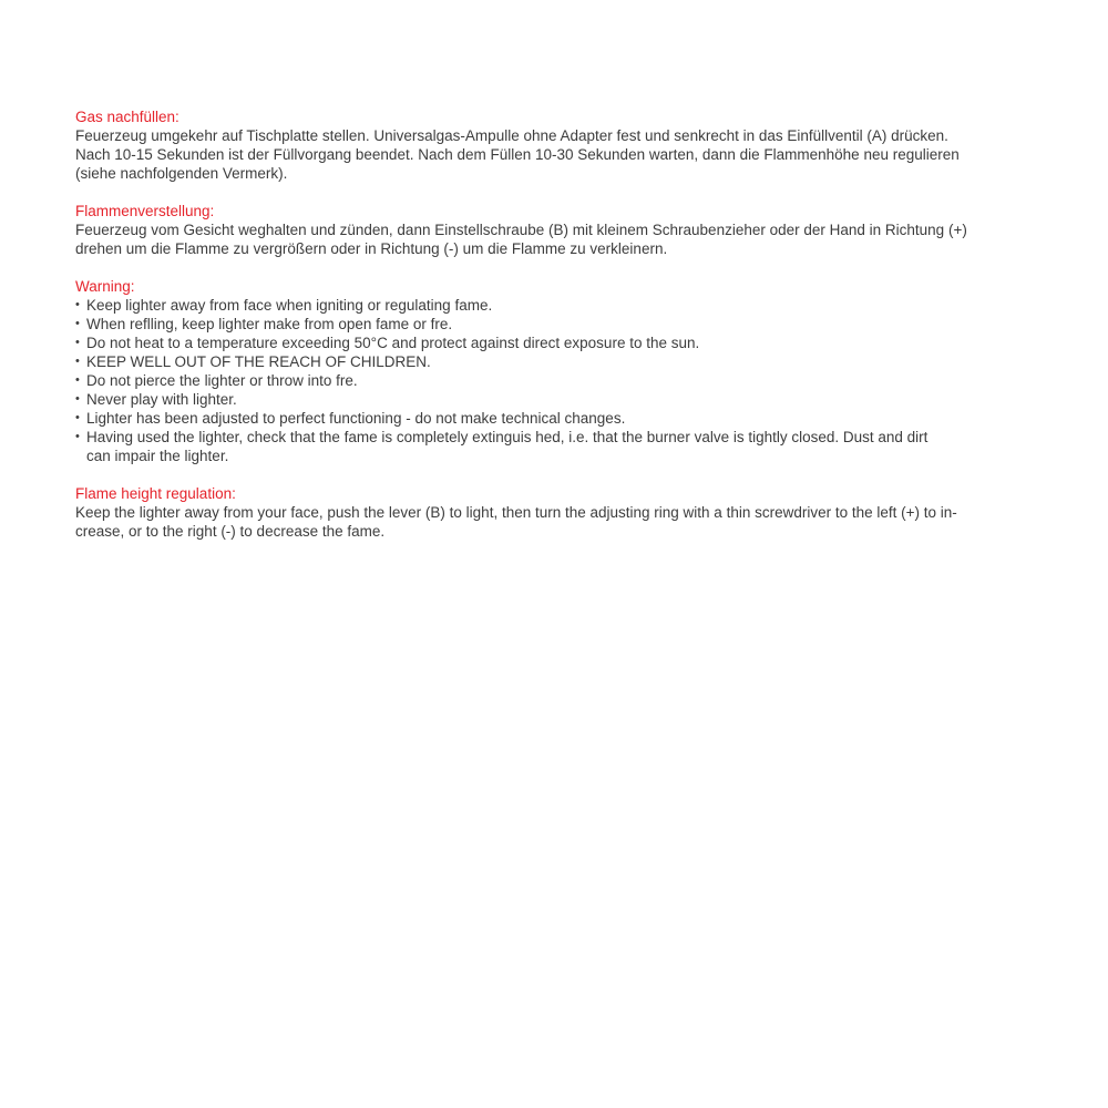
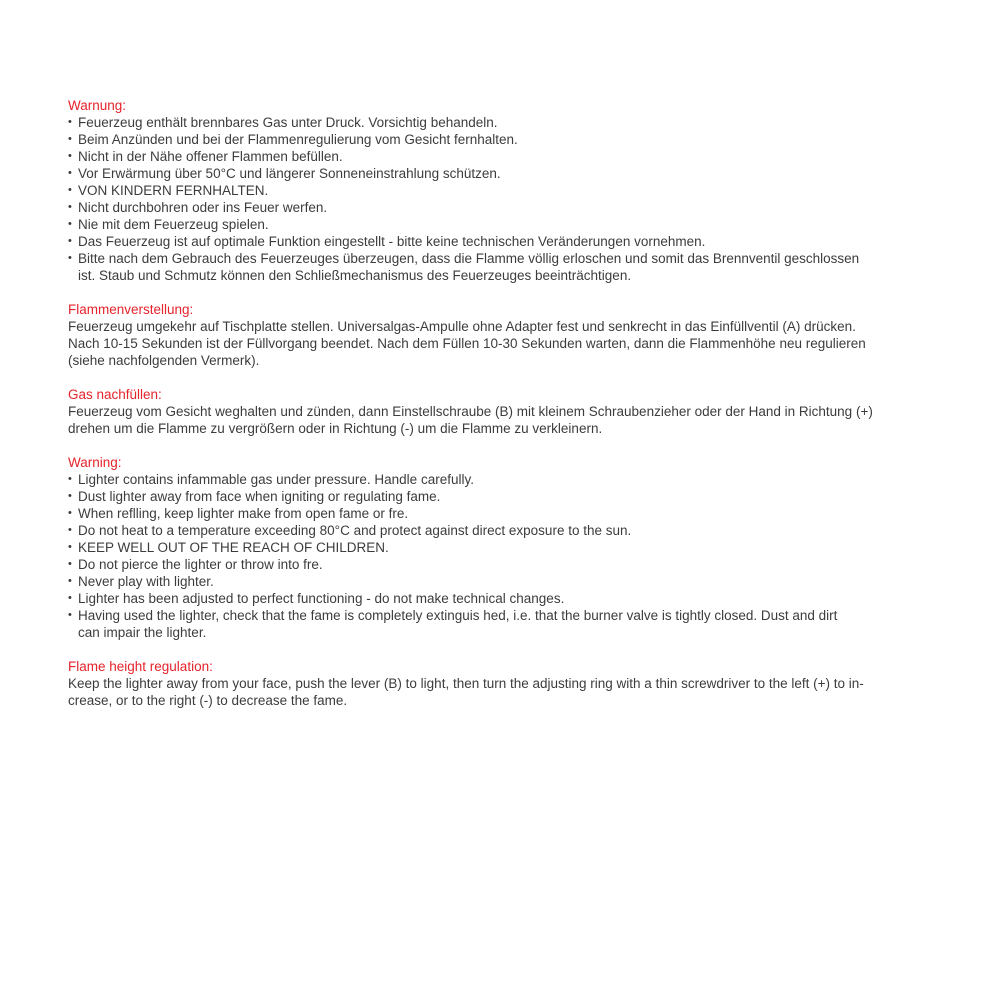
+ Warnung:
+ Feuerzeug enthält brennbares Gas unter Druck. Vorsichtig behandeln.
+ Beim Anzünden und bei der Flammenregulierung vom Gesicht fernhalten.
+ Nicht in der Nähe offener Flammen befüllen.
+ Vor Erwärmung über 50°C und längerer Sonneneinstrahlung schützen.
+ VON KINDERN FERNHALTEN.
+ Nicht durchbohren oder ins Feuer werfen.
+ Nie mit dem Feuerzeug spielen.
+ Das Feuerzeug ist auf optimale Funktion eingestellt - bitte keine technischen Veränderungen vornehmen.
+ Bitte nach dem Gebrauch des Feuerzeuges überzeugen, dass die Flamme völlig erloschen und somit das Brennventil geschlossen
+ ist. Staub und Schmutz können den Schließmechanismus des Feuerzeuges beeinträchtigen.
- Gas nachfüllen:
+ Flammenverstellung:
  Feuerzeug umgekehr auf Tischplatte stellen. Universalgas-Ampulle ohne Adapter fest und senkrecht in das Einfüllventil (A) drücken.
  Nach 10-15 Sekunden ist der Füllvorgang beendet. Nach dem Füllen 10-30 Sekunden warten, dann die Flammenhöhe neu regulieren
  (siehe nachfolgenden Vermerk).
- Flammenverstellung:
+ Gas nachfüllen:
  Feuerzeug vom Gesicht weghalten und zünden, dann Einstellschraube (B) mit kleinem Schraubenzieher oder der Hand in Richtung (+)
  drehen um die Flamme zu vergrößern oder in Richtung (-) um die Flamme zu verkleinern.
  Warning:
+ Lighter contains infammable gas under pressure. Handle carefully.
- Keep lighter away from face when igniting or regulating fame.
+ Dust lighter away from face when igniting or regulating fame.
  When reflling, keep lighter make from open fame or fre.
- Do not heat to a temperature exceeding 50°C and protect against direct exposure to the sun.
+ Do not heat to a temperature exceeding 80°C and protect against direct exposure to the sun.
  KEEP WELL OUT OF THE REACH OF CHILDREN.
  Do not pierce the lighter or throw into fre.
  Never play with lighter.
  Lighter has been adjusted to perfect functioning - do not make technical changes.
  Having used the lighter, check that the fame is completely extinguis hed, i.e. that the burner valve is tightly closed. Dust and dirt
  can impair the lighter.
  Flame height regulation:
  Keep the lighter away from your face, push the lever (B) to light, then turn the adjusting ring with a thin screwdriver to the left (+) to in-
  crease, or to the right (-) to decrease the fame.
